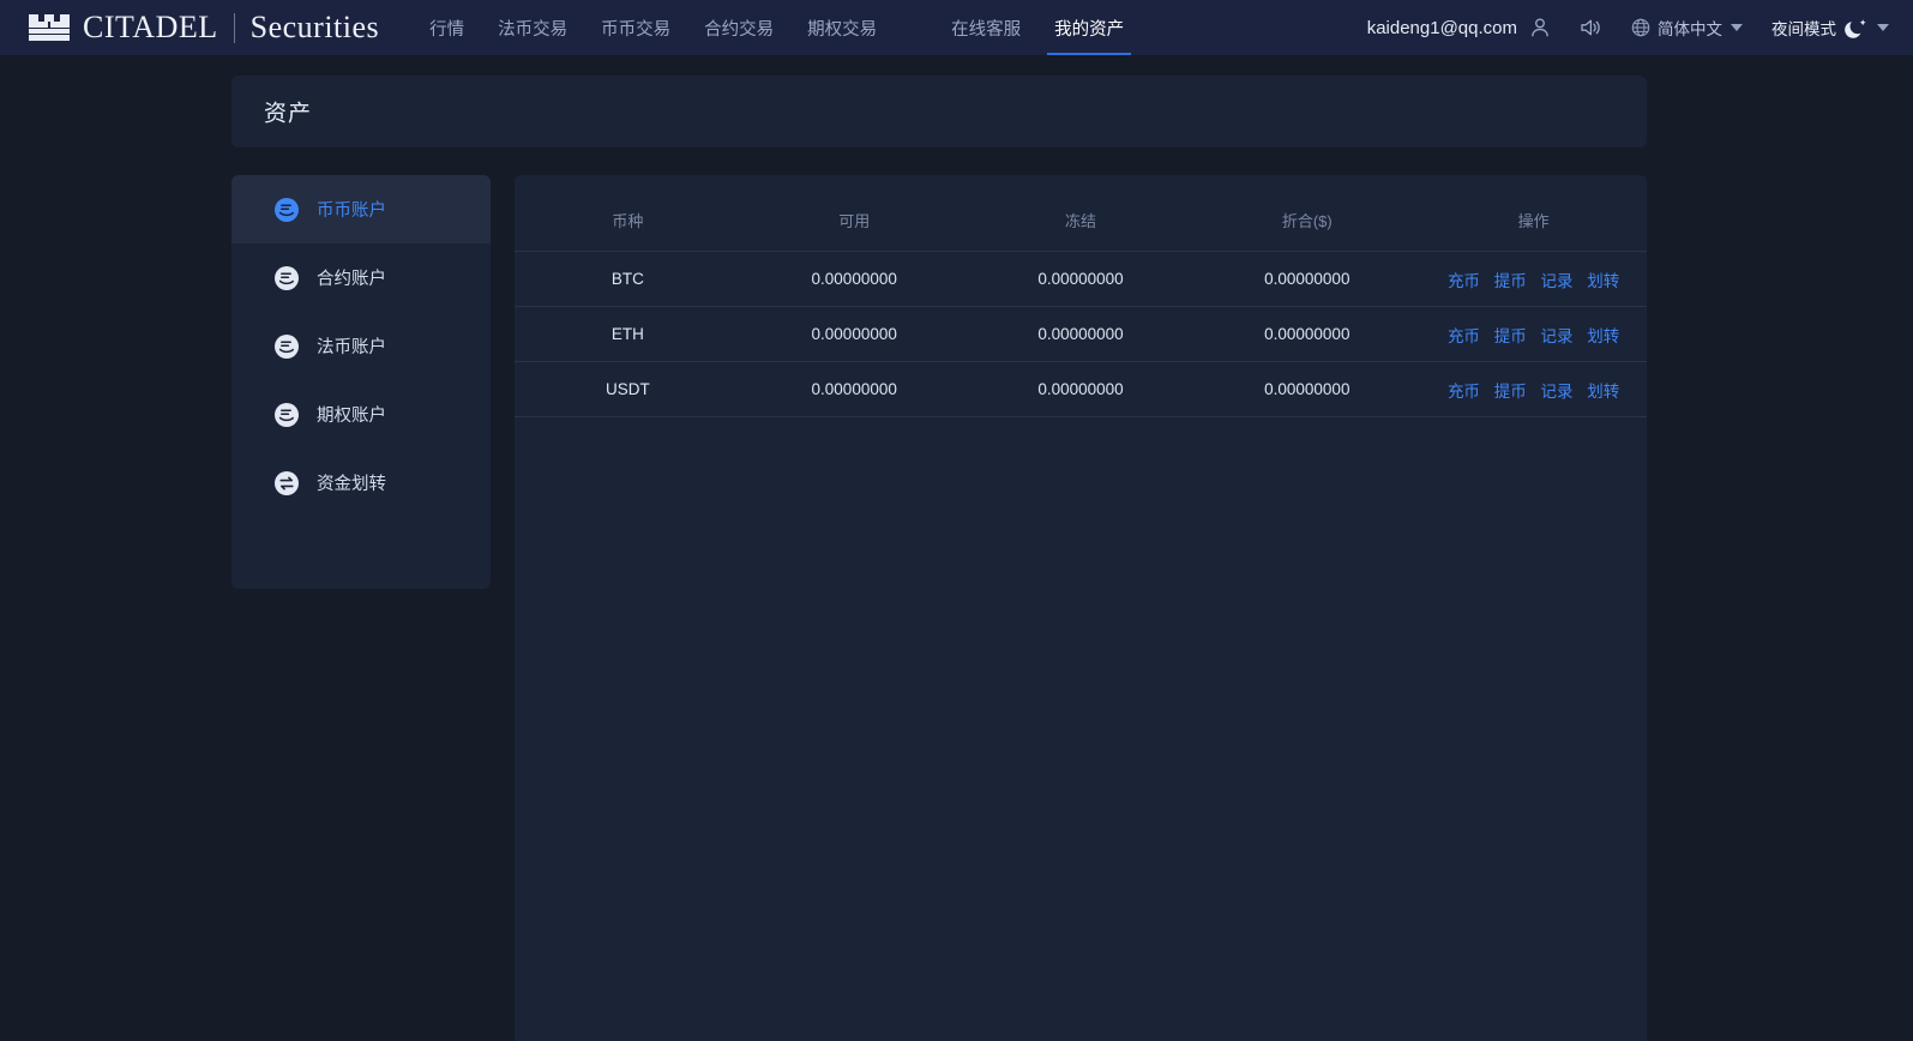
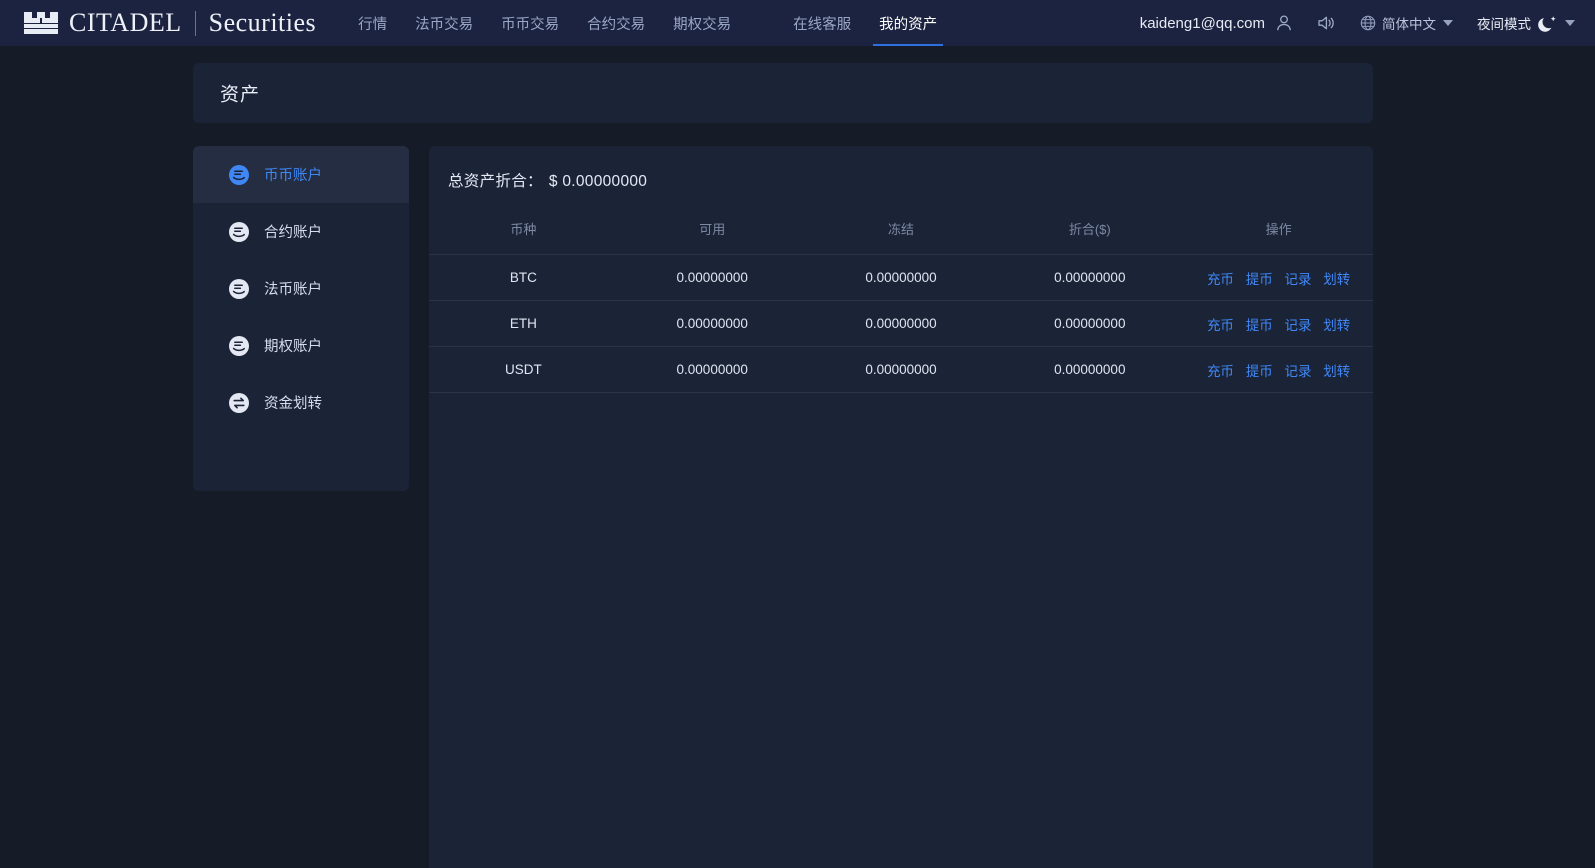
  CITADEL
  Securities
  行情
  法币交易
  币币交易
  合约交易
  期权交易
  在线客服
  我的资产
  kaideng1@qq.com
  简体中文
  夜间模式
  资产
  币币账户
  合约账户
  法币账户
  期权账户
  资金划转
+ 总资产折合： $ 0.00000000
  币种	可用	冻结	折合($)	操作
  BTC	0.00000000	0.00000000	0.00000000	充币 提币 记录 划转
  ETH	0.00000000	0.00000000	0.00000000	充币 提币 记录 划转
  USDT	0.00000000	0.00000000	0.00000000	充币 提币 记录 划转
